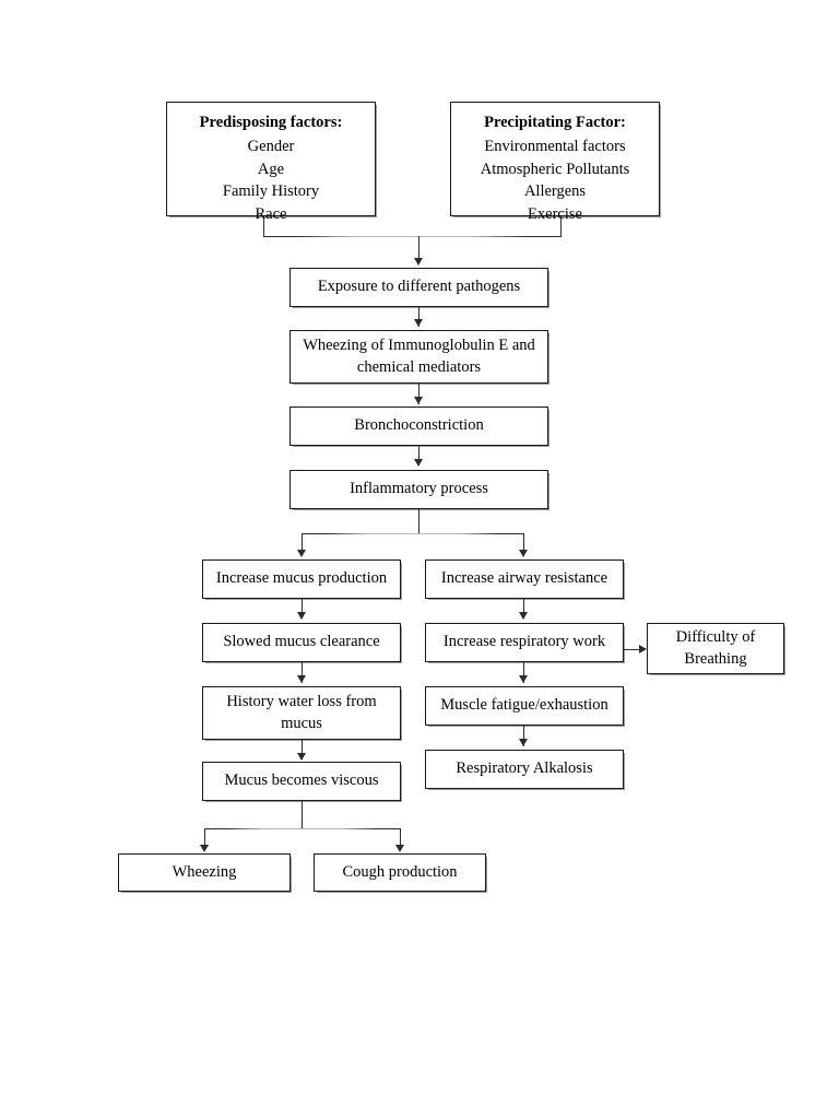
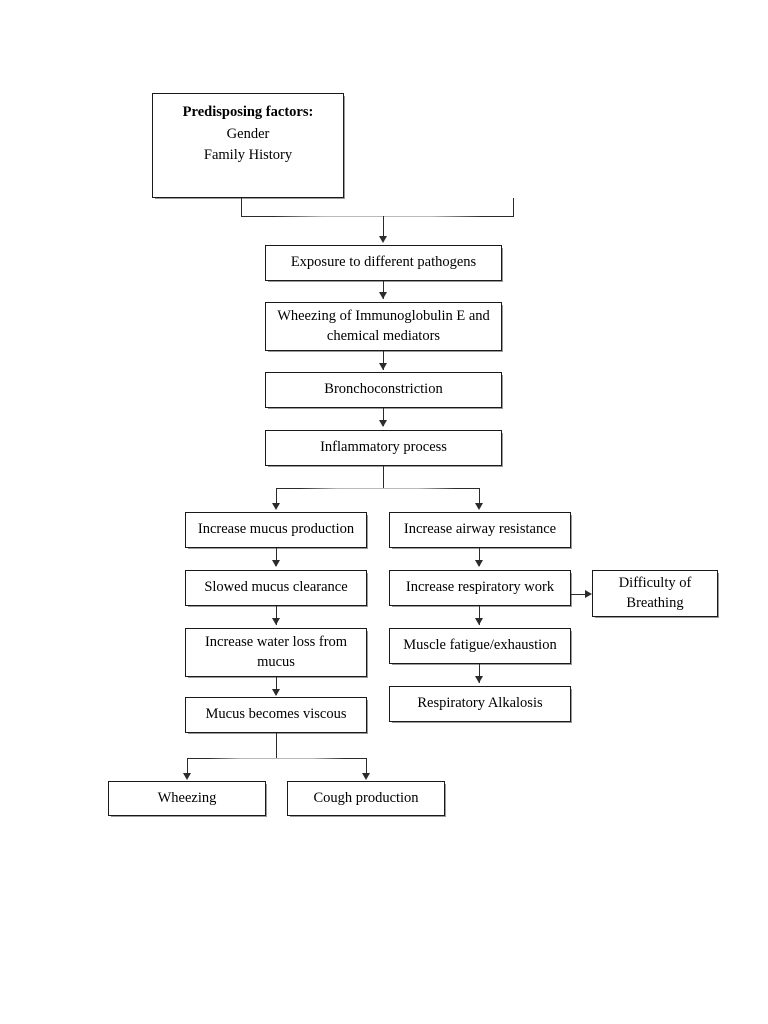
  Predisposing factors:
  Gender
- Age
  Family History
- Race
- Precipitating Factor:
- Environmental factors
- Atmospheric Pollutants
- Allergens
- Exercise
  Exposure to different pathogens
  Wheezing of Immunoglobulin E and chemical mediators
  Bronchoconstriction
  Inflammatory process
  Increase mucus production
  Slowed mucus clearance
- History water loss from mucus
+ Increase water loss from mucus
  Mucus becomes viscous
  Wheezing
  Cough production
  Increase airway resistance
  Increase respiratory work
  Difficulty of Breathing
  Muscle fatigue/exhaustion
  Respiratory Alkalosis
